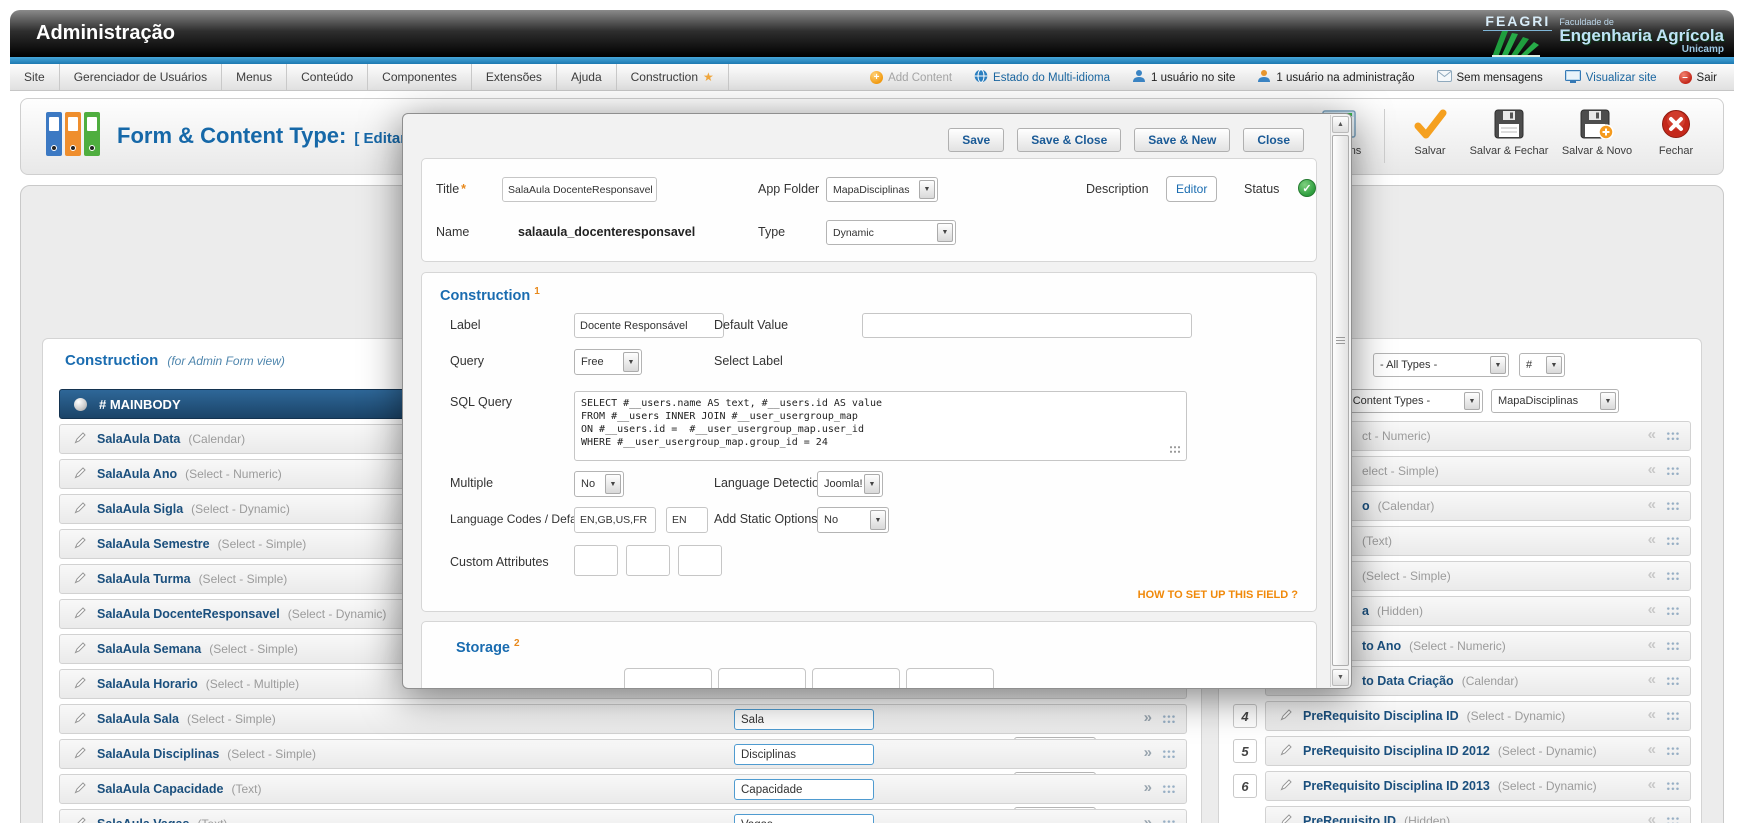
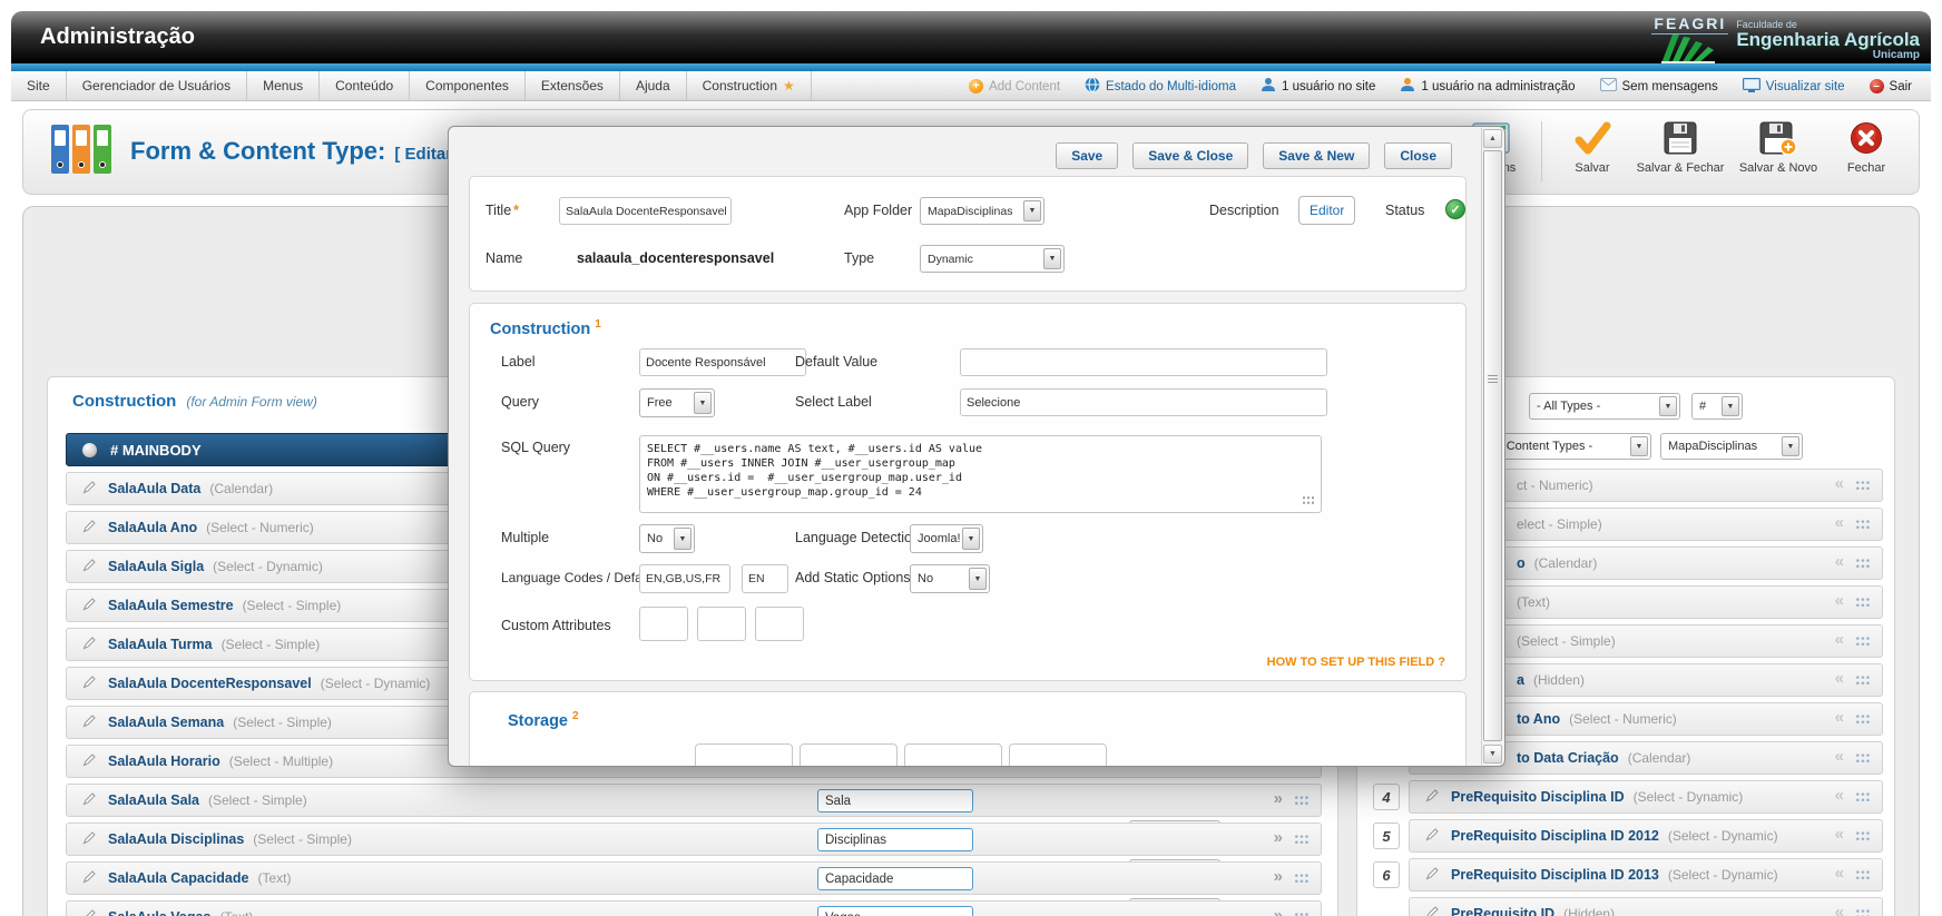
  Administração
  FEAGRI
  Faculdade de
  Engenharia Agrícola
  Unicamp
  Site
  Gerenciador de Usuários
  Menus
  Conteúdo
  Componentes
  Extensões
  Ajuda
  Construction
  ★
  +
  Add Content
  Estado do Multi-idioma
  1 usuário no site
  1 usuário na administração
  Sem mensagens
  Visualizar site
  –
  Sair
  Form & Content Type: [ Edita
  Salvar
  Salvar & Fechar
  Salvar & Novo
  Fechar
  Construction (for Admin Form view)
  # MAINBODY
  SalaAula Data
  (Calendar)
  SalaAula Ano
  (Select - Numeric)
  SalaAula Sigla
  (Select - Dynamic)
  SalaAula Semestre
  (Select - Simple)
  SalaAula Turma
  (Select - Simple)
  SalaAula DocenteResponsavel
  (Select - Dynamic)
  SalaAula Semana
  (Select - Simple)
  SalaAula Horario
  (Select - Multiple)
  SalaAula Sala
  (Select - Simple)
  Sala
  »
  SalaAula Disciplinas
  (Select - Simple)
  Disciplinas
  »
  SalaAula Capacidade
  (Text)
  Capacidade
  »
  - All Types -
  #
  Content Types -
  MapaDisciplinas
  ct - Numeric)
  «
  elect - Simple)
  «
  o
  (Calendar)
  «
  (Text)
  «
  (Select - Simple)
  «
  a
  (Hidden)
  «
  to Ano
  (Select - Numeric)
  «
  to Data Criação
  (Calendar)
  «
  4
  PreRequisito Disciplina ID
  (Select - Dynamic)
  «
  5
  PreRequisito Disciplina ID 2012
  (Select - Dynamic)
  «
  6
  PreRequisito Disciplina ID 2013
  (Select - Dynamic)
  «
  PreRequisito ID
  (Hidden)
  «
  Save
  Save & Close
  Save & New
  Close
  Title *
  SalaAula DocenteResponsavel
  App Folder
  MapaDisciplinas
  Description
  Editor
  Status
  ✓
  Name
  salaaula_docenteresponsavel
  Type
  Dynamic
  Construction 1
  Label
  Docente Responsável
  Default Value
  Query
  Free
  Select Label
+ Selecione
  SQL Query
  SELECT #__users.name AS text, #__users.id AS value
  FROM #__users INNER JOIN #__user_usergroup_map
  ON #__users.id = #__user_usergroup_map.user_id
  WHERE #__user_usergroup_map.group_id = 24
  Multiple
  No
  Language Detectio
  Joomla!
  Language Codes / Def
  EN,GB,US,FR
  EN
  Add Static Options
  No
  Custom Attributes
  HOW TO SET UP THIS FIELD ?
  Storage 2
